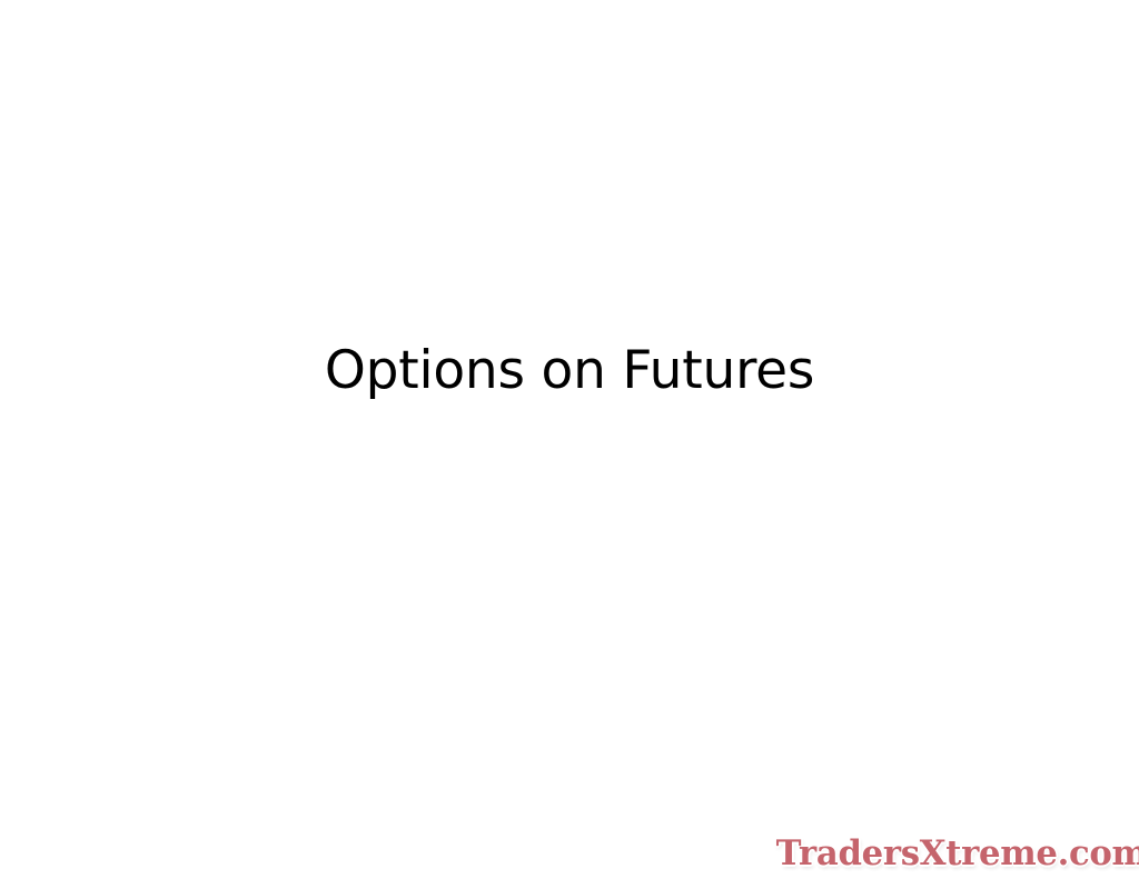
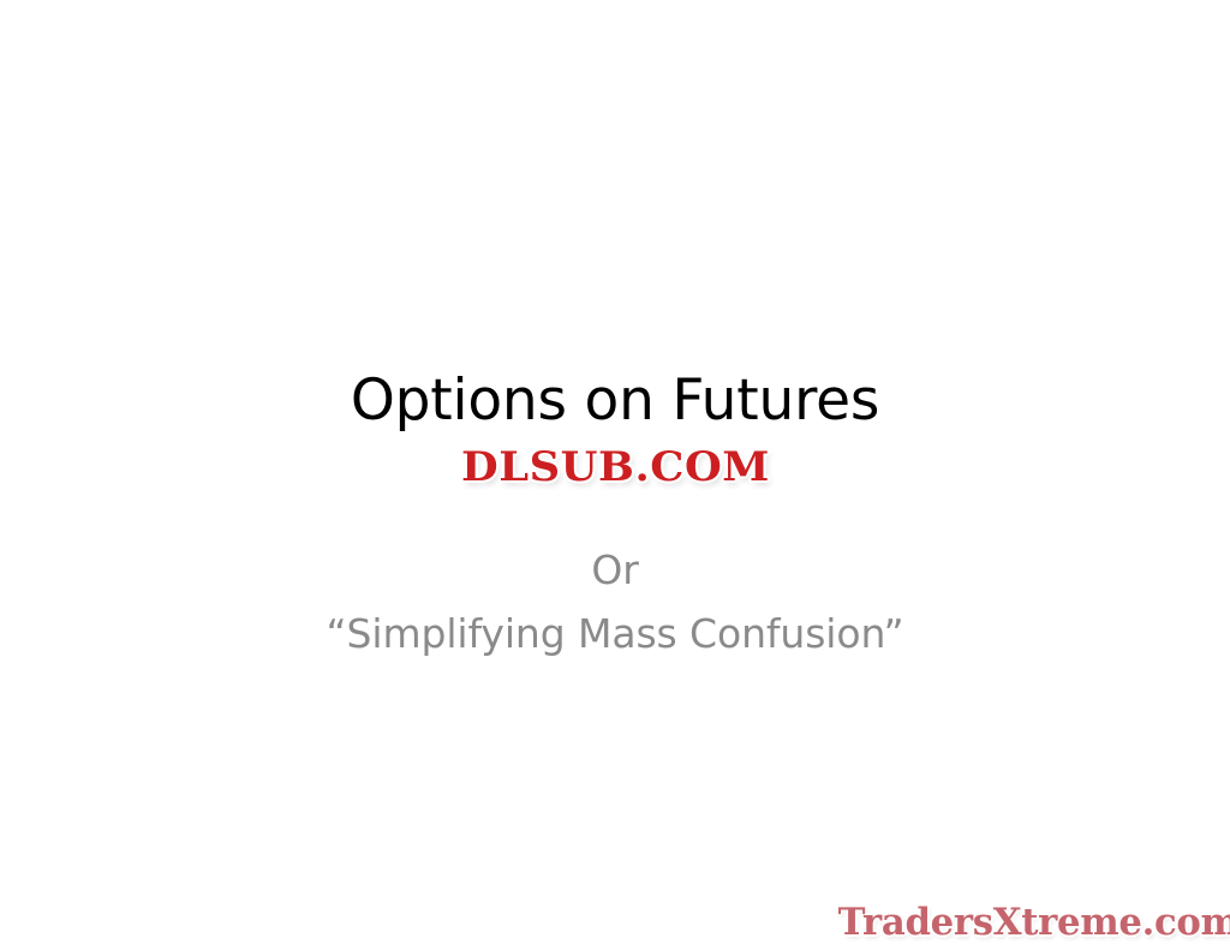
  Options on Futures
+ DLSUB.COM
+ Or
+ “Simplifying Mass Confusion”
  TradersXtreme.com
